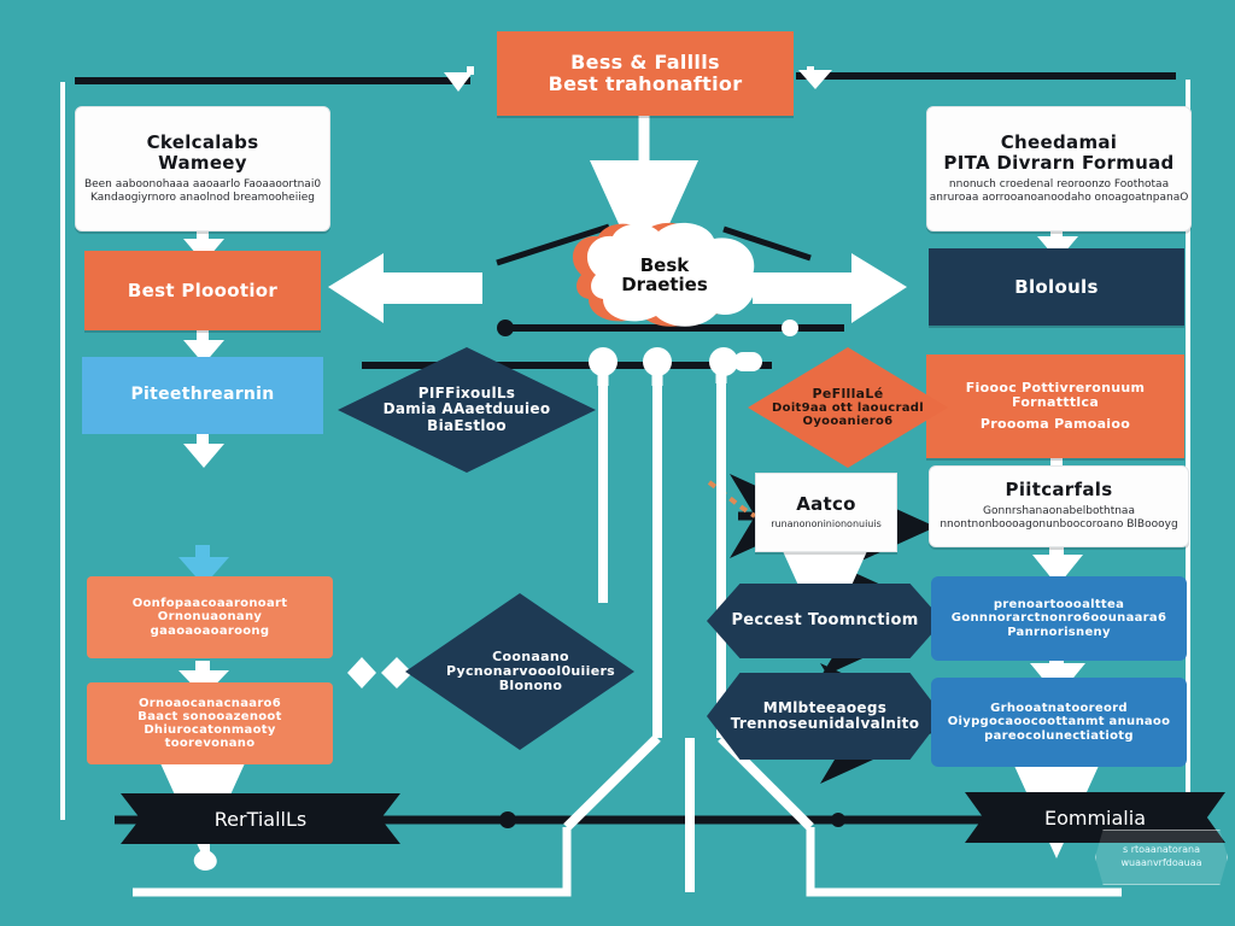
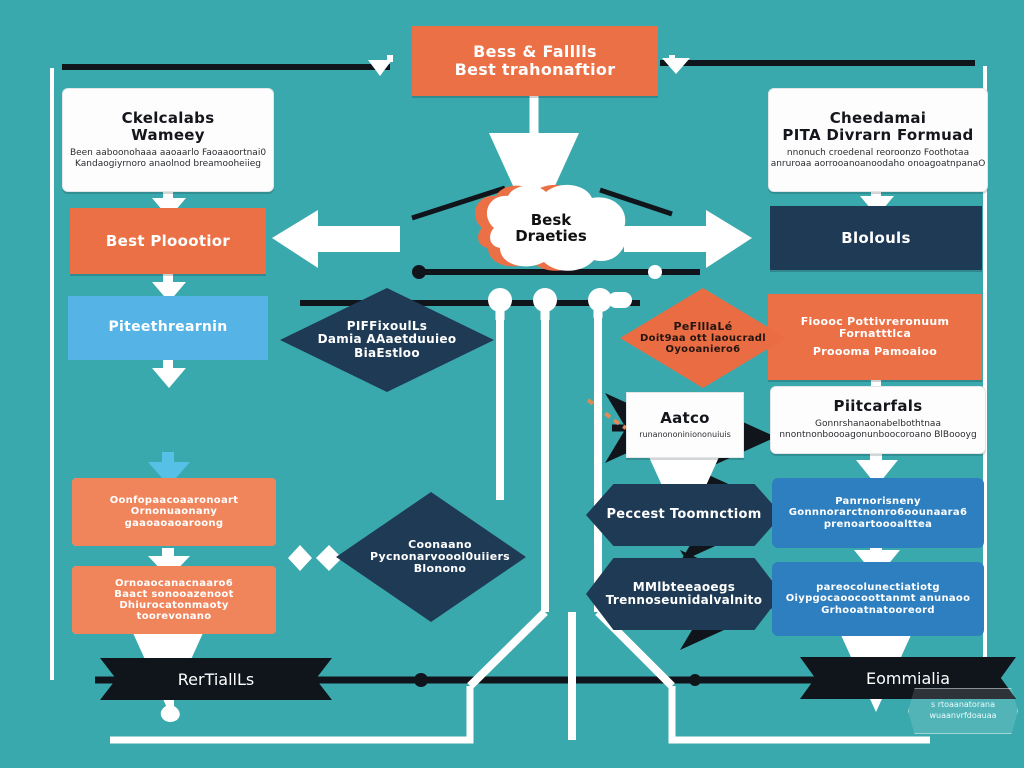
  Bess & Falllls
  Best trahonaftior
  Ckelcalabs
  Wameey
  Been aaboonohaaa aaoaarlo Faoaaoortnai0
  Kandaogiyrnoro anaolnod breamooheiieg
  Cheedamai
  PITA Divrarn Formuad
  nnonuch croedenal reoroonzo Foothotaa
  anruroaa aorrooanoanoodaho onoagoatnpanaO
  Best Ploootior
  Piteethrearnin
  Besk
  Draeties
  Blolouls
  Fioooc Pottivreronuum Fornatttlca
  Proooma Pamoaioo
  PIFFixoulLs
  Damia AAaetduuieo
  BiaEstloo
  PeFlllaLé
  Doit9aa ott laoucradl
  Oyooaniero6
  Oonfopaacoaaronoart
  Ornonuaonany gaaoaoaoaroong
  Ornoaocanacnaaro6
  Baact sonooazenoot
  Dhiurocatonmaoty toorevonano
  Coonaano
  Pycnonarvoool0uiiers
  Blonono
  Aatco
  runanononiniononuiuis
  Peccest Toomnctiom
  MMlbteeaoegs
  Trennoseunidalvalnito
  Piitcarfals
  Gonnrshanaonabelbothtnaa
  nnontnonboooagonunboocoroano BlBoooyg
- prenoartoooalttea
+ Panrnorisneny
  Gonnnorarctnonro6oounaara6
- Panrnorisneny
+ prenoartoooalttea
- Grhooatnatooreord
+ pareocolunectiatiotg
  Oiypgocaoocoottanmt anunaoo
- pareocolunectiatiotg
+ Grhooatnatooreord
  RerTiallLs
  Eommialia
  s rtoaanatorana
  wuaanvrfdoauaa
